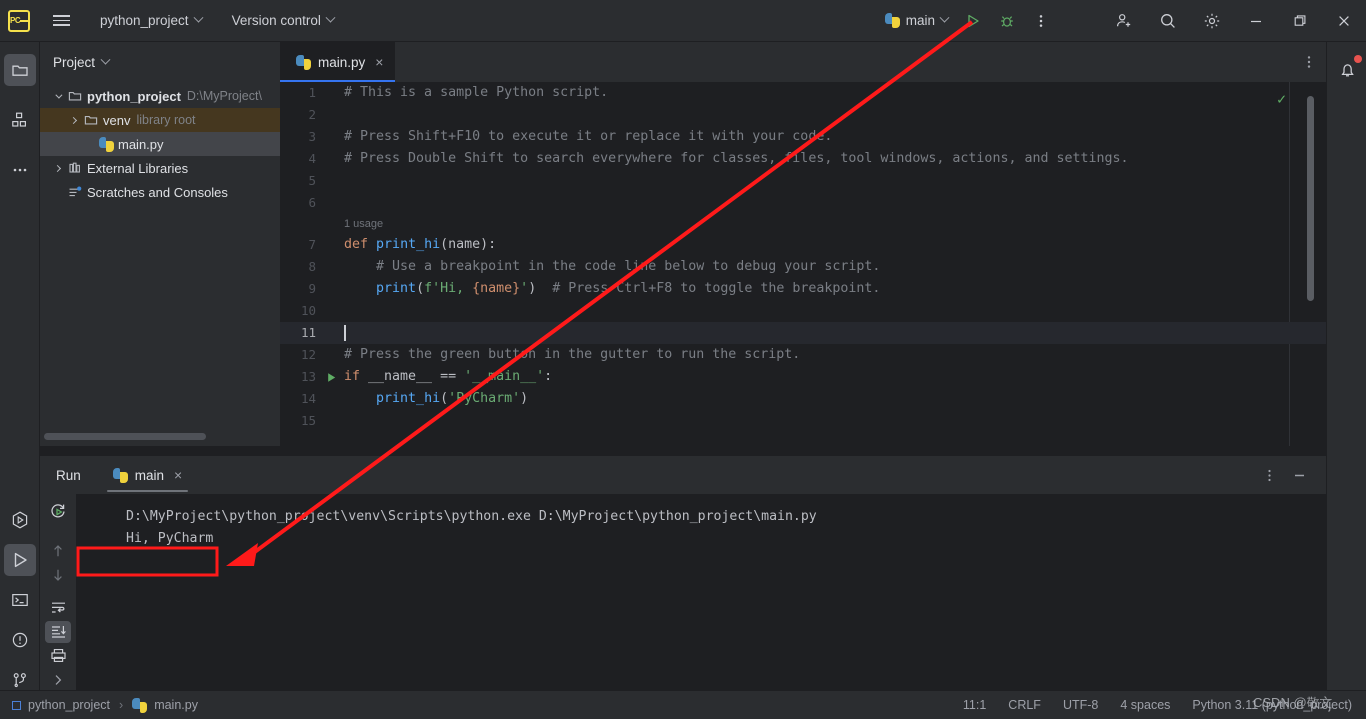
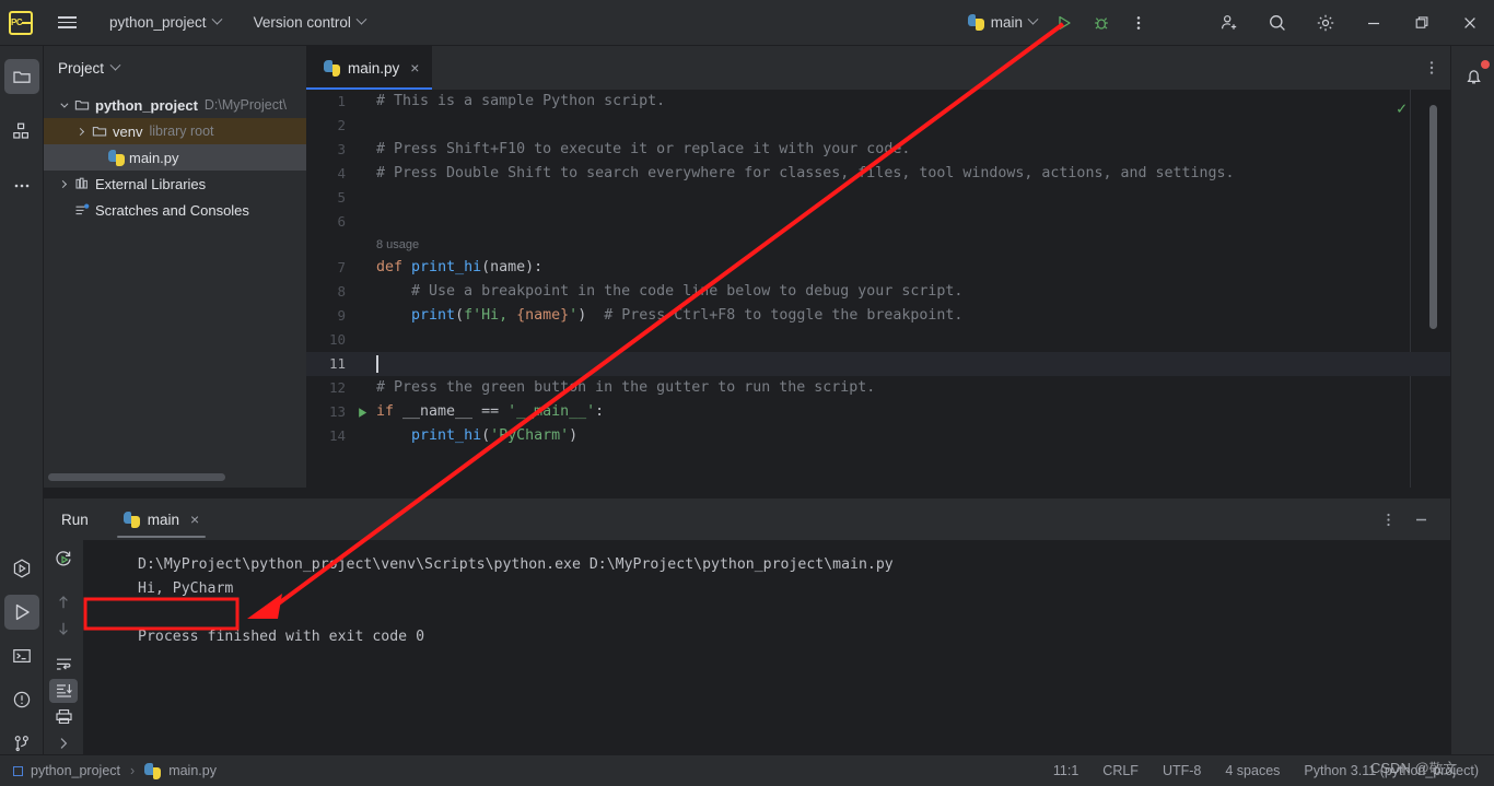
  PC
  python_project
  Version control
  main
  Project
  python_project
  D:\MyProject\
  venv
  library root
  main.py
  External Libraries
  Scratches and Consoles
  main.py
  ×
  ✓
  1
  # This is a sample Python script.
  2
  3
  # Press Shift+F10 to execute it or replace it with your cod.
  4
  # Press Double Shift to search everywhere for classes,iles, tool windows, actions, and settings.
  5
  6
- 1 usage
+ 8 usage
  7
  def print_hi(name):
  8
  # Use a breakpoint in the code lie below to debug your script.
  9
  print(f'Hi, {name}') # Press Ctrl+F8 to toggle the breakpoint.
  10
  11
  12
  # Press the green buttn in the gutter to run the script.
  13
  if __name__ == '__ain__':
  14
  print_hi('yCharm')
- 15
  Run
  main
  ×
  D:\MyProject\python_prject\venv\Scripts\python.exe D:\MyProject\python_project\main.py
  Hi, PyCharm
+ Process finished with exit code 0
  python_project
  ›
  main.py
  11:1
  CRLF
  UTF-8
  4 spaces
  Python 3.11 (python_project)
  CSDN @敬文
